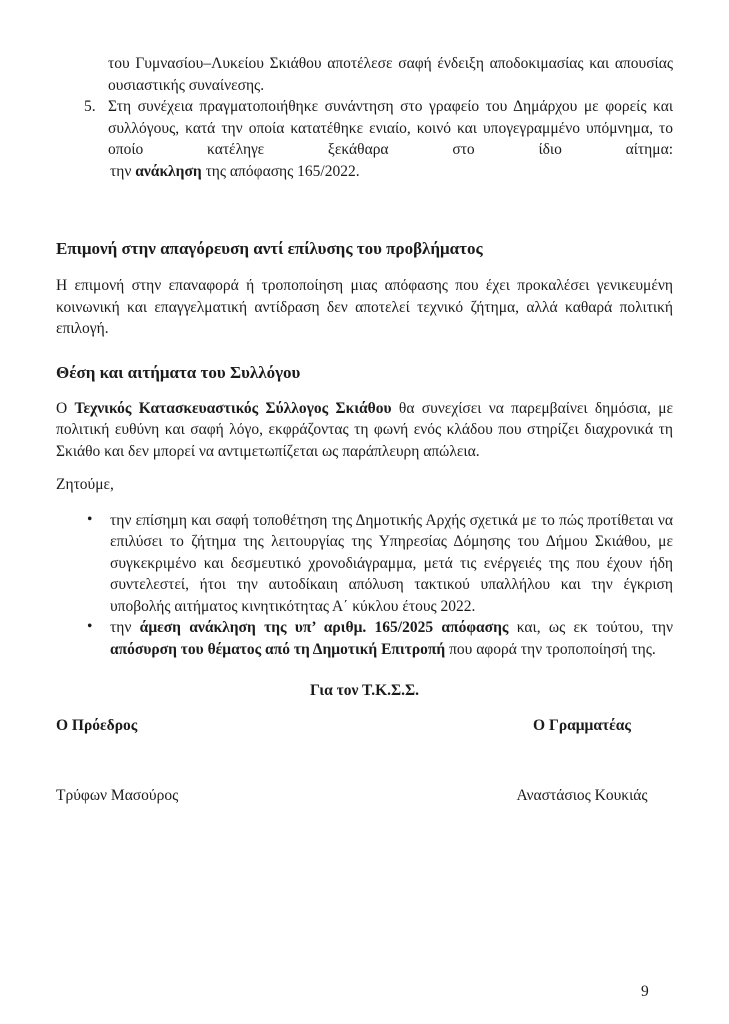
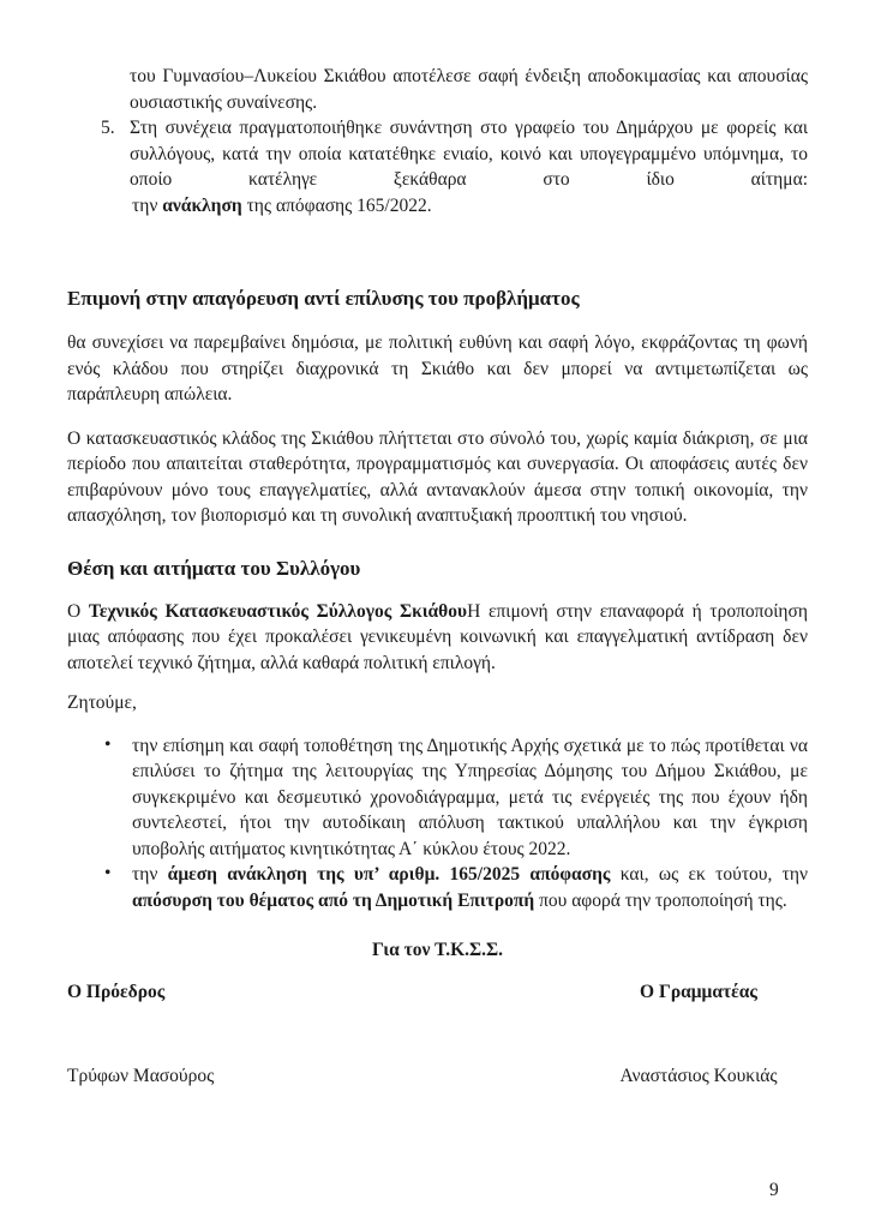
  του Γυμνασίου–Λυκείου Σκιάθου αποτέλεσε σαφή ένδειξη αποδοκιμασίας και απουσίας ουσιαστικής συναίνεσης.
  5.
  Στη συνέχεια πραγματοποιήθηκε συνάντηση στο γραφείο του Δημάρχου με φορείς και συλλόγους, κατά την οποία κατατέθηκε ενιαίο, κοινό και υπογεγραμμένο υπόμνημα, το οποίο κατέληγε ξεκάθαρα στο ίδιο αίτημα:
  την ανάκληση της απόφασης 165/2022.
  Επιμονή στην απαγόρευση αντί επίλυσης του προβλήματος
- Η επιμονή στην επαναφορά ή τροποποίηση μιας απόφασης που έχει προκαλέσει γενικευμένη κοινωνική και επαγγελματική αντίδραση δεν αποτελεί τεχνικό ζήτημα, αλλά καθαρά πολιτική επιλογή.
+ θα συνεχίσει να παρεμβαίνει δημόσια, με πολιτική ευθύνη και σαφή λόγο, εκφράζοντας τη φωνή ενός κλάδου που στηρίζει διαχρονικά τη Σκιάθο και δεν μπορεί να αντιμετωπίζεται ως παράπλευρη απώλεια.
+ Ο κατασκευαστικός κλάδος της Σκιάθου πλήττεται στο σύνολό του, χωρίς καμία διάκριση, σε μια περίοδο που απαιτείται σταθερότητα, προγραμματισμός και συνεργασία. Οι αποφάσεις αυτές δεν επιβαρύνουν μόνο τους επαγγελματίες, αλλά αντανακλούν άμεσα στην τοπική οικονομία, την απασχόληση, τον βιοπορισμό και τη συνολική αναπτυξιακή προοπτική του νησιού.
  Θέση και αιτήματα του Συλλόγου
- Ο Τεχνικός Κατασκευαστικός Σύλλογος Σκιάθου θα συνεχίσει να παρεμβαίνει δημόσια, με πολιτική ευθύνη και σαφή λόγο, εκφράζοντας τη φωνή ενός κλάδου που στηρίζει διαχρονικά τη Σκιάθο και δεν μπορεί να αντιμετωπίζεται ως παράπλευρη απώλεια.
+ Ο Τεχνικός Κατασκευαστικός Σύλλογος ΣκιάθουΗ επιμονή στην επαναφορά ή τροποποίηση μιας απόφασης που έχει προκαλέσει γενικευμένη κοινωνική και επαγγελματική αντίδραση δεν αποτελεί τεχνικό ζήτημα, αλλά καθαρά πολιτική επιλογή.
  Ζητούμε,
  •
  την επίσημη και σαφή τοποθέτηση της Δημοτικής Αρχής σχετικά με το πώς προτίθεται να επιλύσει το ζήτημα της λειτουργίας της Υπηρεσίας Δόμησης του Δήμου Σκιάθου, με συγκεκριμένο και δεσμευτικό χρονοδιάγραμμα, μετά τις ενέργειές της που έχουν ήδη συντελεστεί, ήτοι την αυτοδίκαιη απόλυση τακτικού υπαλλήλου και την έγκριση υποβολής αιτήματος κινητικότητας Α΄ κύκλου έτους 2022.
  •
  την άμεση ανάκληση της υπ’ αριθμ. 165/2025 απόφασης και, ως εκ τούτου, την απόσυρση του θέματος από τη Δημοτική Επιτροπή που αφορά την τροποποίησή της.
  Για τον Τ.Κ.Σ.Σ.
  Ο Πρόεδρος
  Ο Γραμματέας
  Τρύφων Μασούρος
  Αναστάσιος Κουκιάς
  9
